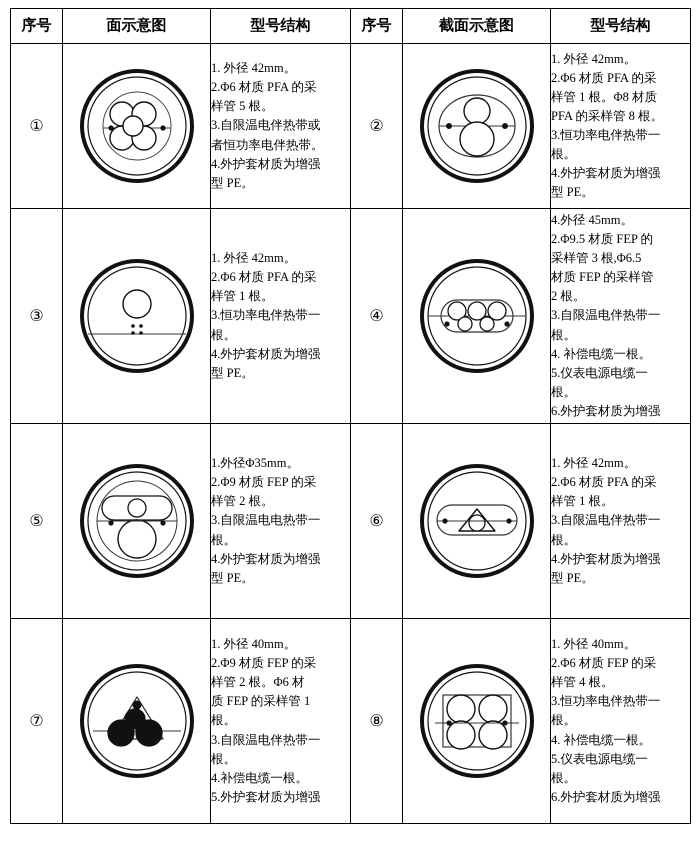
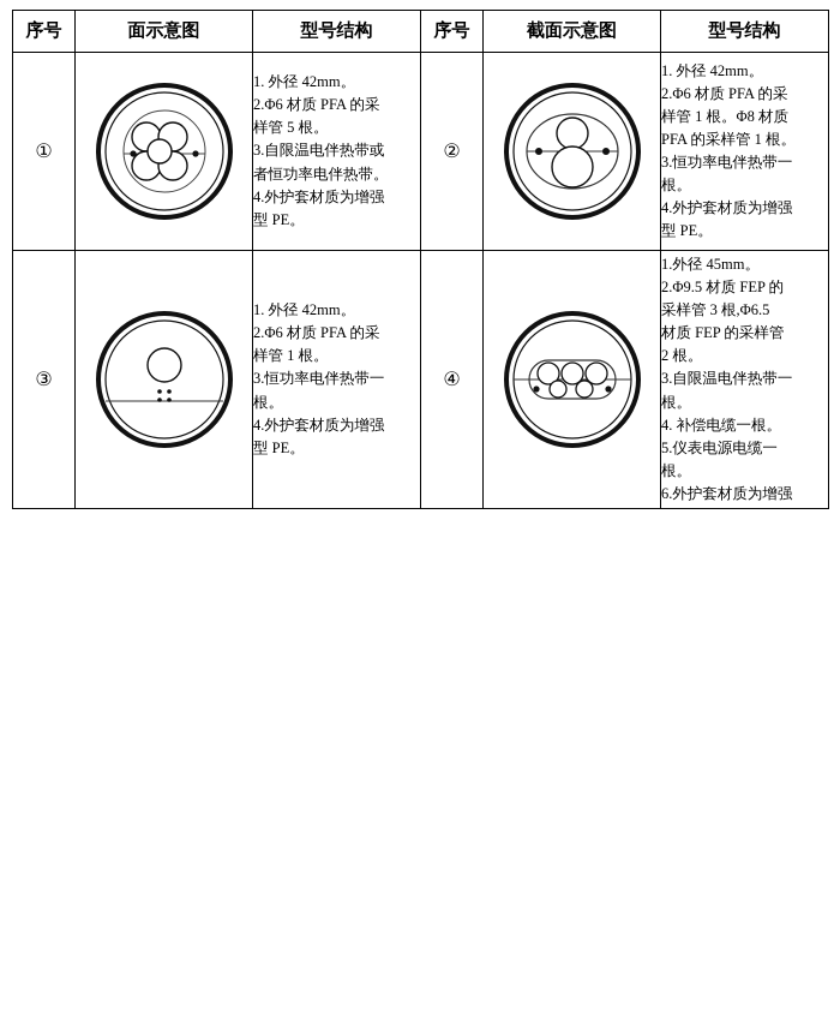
  序号	面示意图	型号结构	序号	截面示意图	型号结构
- ①		1. 外径 42mm。 2.Φ6 材质 PFA 的采 样管 5 根。 3.自限温电伴热带或 者恒功率电伴热带。 4.外护套材质为增强 型 PE。	②		1. 外径 42mm。 2.Φ6 材质 PFA 的采 样管 1 根。Φ8 材质 PFA 的采样管 8 根。 3.恒功率电伴热带一 根。 4.外护套材质为增强 型 PE。
+ ①		1. 外径 42mm。 2.Φ6 材质 PFA 的采 样管 5 根。 3.自限温电伴热带或 者恒功率电伴热带。 4.外护套材质为增强 型 PE。	②		1. 外径 42mm。 2.Φ6 材质 PFA 的采 样管 1 根。Φ8 材质 PFA 的采样管 1 根。 3.恒功率电伴热带一 根。 4.外护套材质为增强 型 PE。
- ③		1. 外径 42mm。 2.Φ6 材质 PFA 的采 样管 1 根。 3.恒功率电伴热带一 根。 4.外护套材质为增强 型 PE。	④		4.外径 45mm。 2.Φ9.5 材质 FEP 的 采样管 3 根,Φ6.5 材质 FEP 的采样管 2 根。 3.自限温电伴热带一 根。 4. 补偿电缆一根。 5.仪表电源电缆一 根。 6.外护套材质为增强
+ ③		1. 外径 42mm。 2.Φ6 材质 PFA 的采 样管 1 根。 3.恒功率电伴热带一 根。 4.外护套材质为增强 型 PE。	④		1.外径 45mm。 2.Φ9.5 材质 FEP 的 采样管 3 根,Φ6.5 材质 FEP 的采样管 2 根。 3.自限温电伴热带一 根。 4. 补偿电缆一根。 5.仪表电源电缆一 根。 6.外护套材质为增强
- ⑤		1.外径Φ35mm。 2.Φ9 材质 FEP 的采 样管 2 根。 3.自限温电电热带一 根。 4.外护套材质为增强 型 PE。	⑥		1. 外径 42mm。 2.Φ6 材质 PFA 的采 样管 1 根。 3.自限温电伴热带一 根。 4.外护套材质为增强 型 PE。
- ⑦		1. 外径 40mm。 2.Φ9 材质 FEP 的采 样管 2 根。Φ6 材 质 FEP 的采样管 1 根。 3.自限温电伴热带一 根。 4.补偿电缆一根。 5.外护套材质为增强	⑧		1. 外径 40mm。 2.Φ6 材质 FEP 的采 样管 4 根。 3.恒功率电伴热带一 根。 4. 补偿电缆一根。 5.仪表电源电缆一 根。 6.外护套材质为增强
